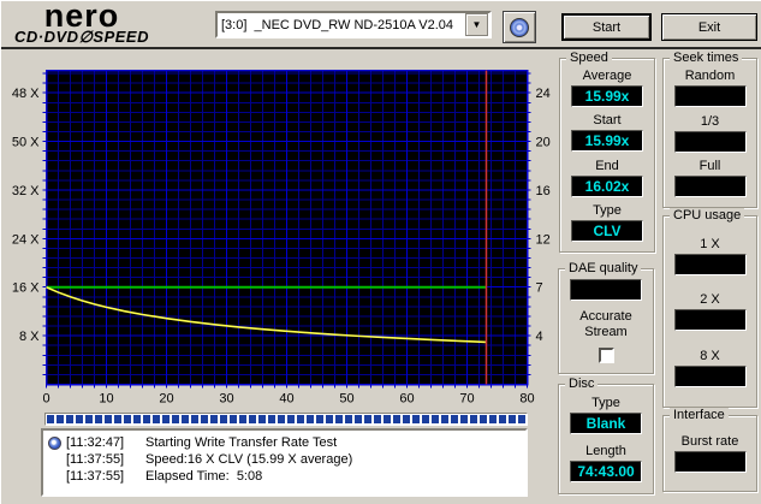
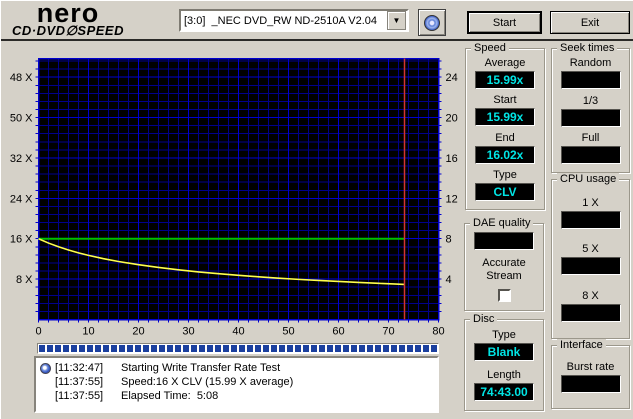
  nero
  CD·DVD∅SPEED
  [3:0] _NEC DVD_RW ND-2510A V2.04
  ▼
  Start
  Exit
  8 X
  16 X
  24 X
  32 X
  50 X
  48 X
  4
- 7
+ 8
  12
  16
  20
  24
  0
  10
  20
  30
  40
  50
  60
  70
  80
  [11:32:47]
  Starting Write Transfer Rate Test
  [11:37:55]
  Speed:16 X CLV (15.99 X average)
  [11:37:55]
  Elapsed Time: 5:08
  Speed
  Average
  15.99x
  Start
  15.99x
  End
  16.02x
  Type
  CLV
  Seek times
  Random
  1/3
  Full
  CPU usage
  1 X
- 2 X
+ 5 X
  8 X
  DAE quality
  Accurate Stream
  Disc
  Type
  Blank
  Length
  74:43.00
  Interface
  Burst rate
